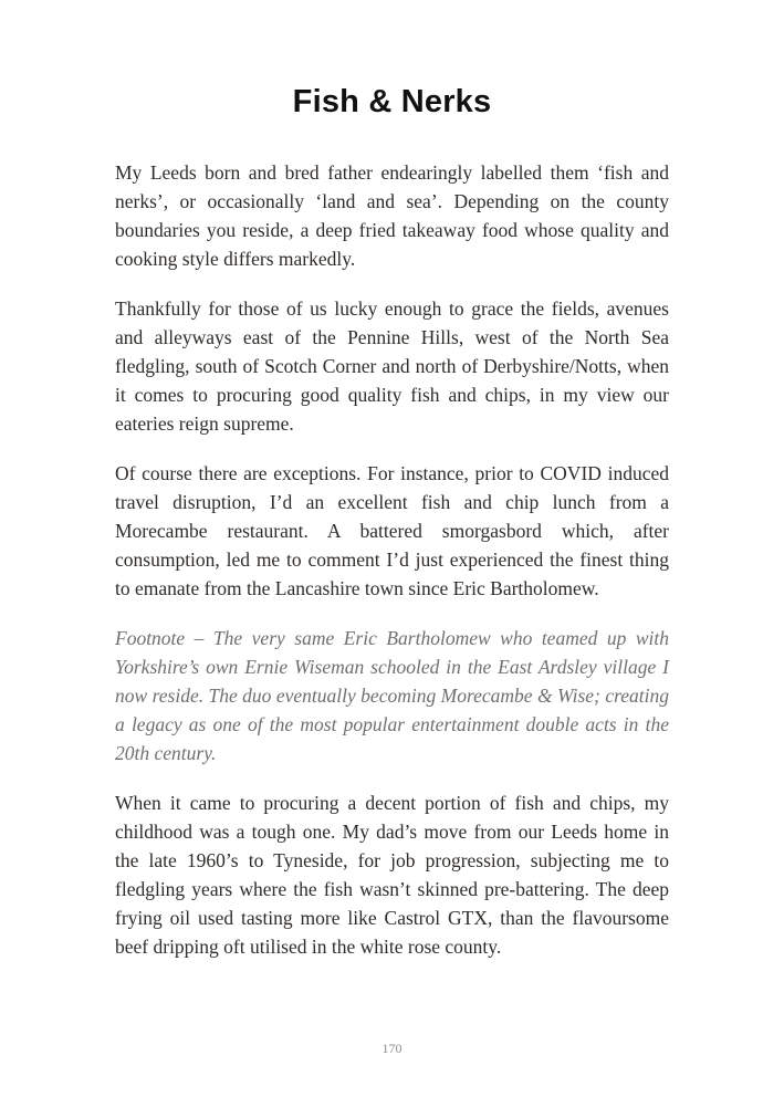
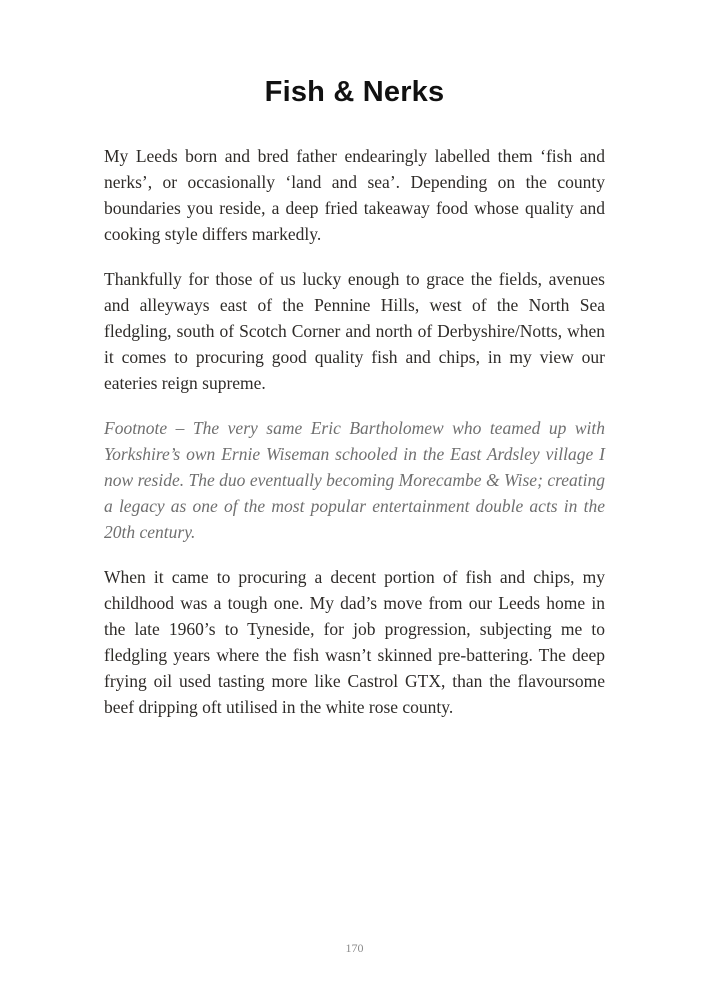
  Fish & Nerks
  My Leeds born and bred father endearingly labelled them ‘fish and nerks’, or occasionally ‘land and sea’. Depending on the county boundaries you reside, a deep fried takeaway food whose quality and cooking style differs markedly.
  Thankfully for those of us lucky enough to grace the fields, avenues and alleyways east of the Pennine Hills, west of the North Sea fledgling, south of Scotch Corner and north of Derbyshire/Notts, when it comes to procuring good quality fish and chips, in my view our eateries reign supreme.
- Of course there are exceptions. For instance, prior to COVID induced travel disruption, I’d an excellent fish and chip lunch from a Morecambe restaurant. A battered smorgasbord which, after consumption, led me to comment I’d just experienced the finest thing to emanate from the Lancashire town since Eric Bartholomew.
  Footnote – The very same Eric Bartholomew who teamed up with Yorkshire’s own Ernie Wiseman schooled in the East Ardsley village I now reside. The duo eventually becoming Morecambe & Wise; creating a legacy as one of the most popular entertainment double acts in the 20th century.
  When it came to procuring a decent portion of fish and chips, my childhood was a tough one. My dad’s move from our Leeds home in the late 1960’s to Tyneside, for job progression, subjecting me to fledgling years where the fish wasn’t skinned pre-battering. The deep frying oil used tasting more like Castrol GTX, than the flavoursome beef dripping oft utilised in the white rose county.
  170
